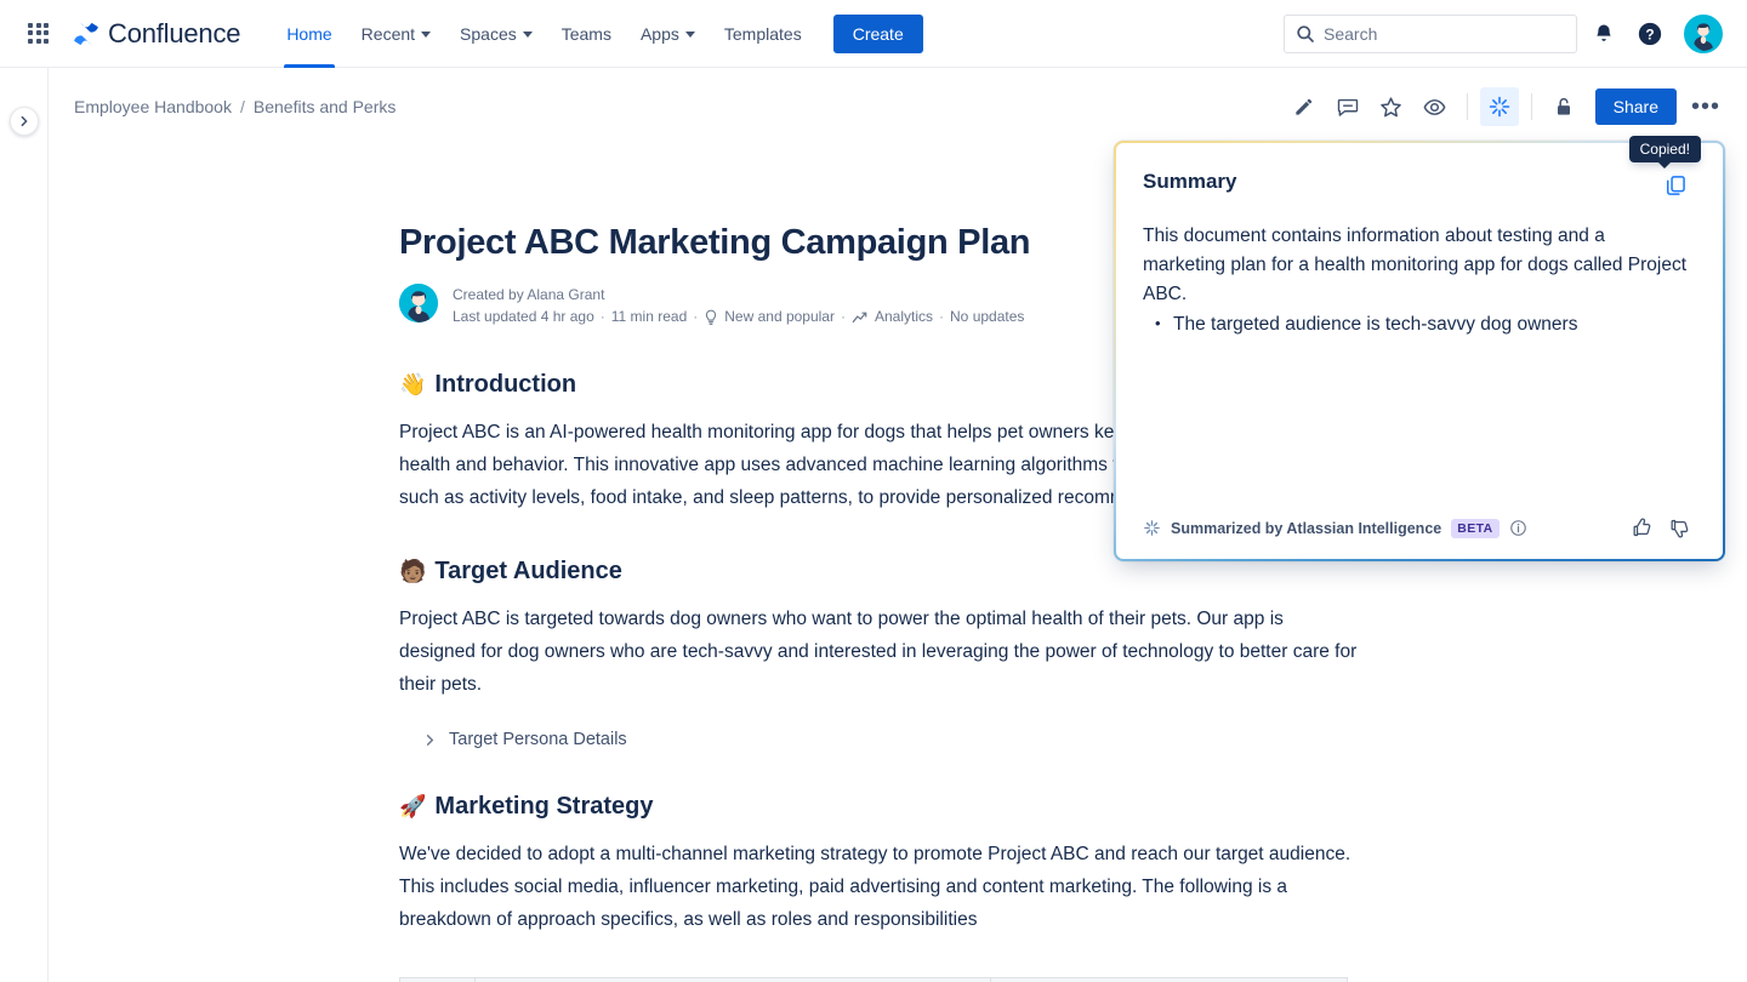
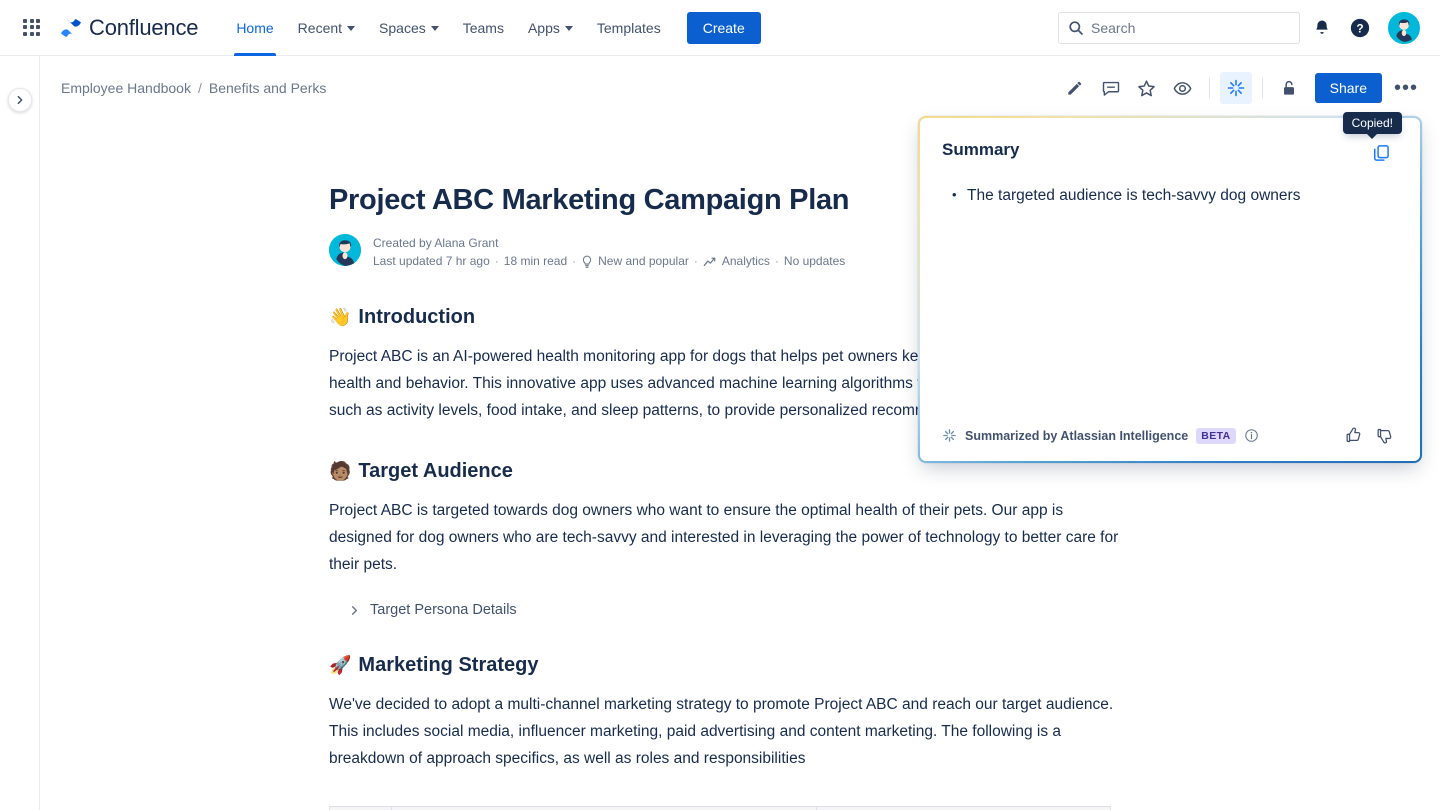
  Confluence
  Home
  Recent
  Spaces
  Teams
  Apps
  Templates
  Create
  Search
  ?
  Employee Handbook
  /
  Benefits and Perks
  Share
  •••
  Project ABC Marketing Campaign Plan
  Created by Alana Grant
- Last updated 4 hr ago
+ Last updated 7 hr ago
  ·
- 11 min read
+ 18 min read
  ·
  New and popular
  ·
  Analytics
  ·
  No updates
  👋
  Introduction
  Project ABC is an AI-powered health monitoring app for dogs that helps pet owners ke health and behavior. This innovative app uses advanced machine learning algorithms such as activity levels, food intake, and sleep patterns, to provide personalized recom
  🧑🏽
  Target Audience
- Project ABC is targeted towards dog owners who want to power the optimal health of their pets. Our app is designed for dog owners who are tech-savvy and interested in leveraging the power of technology to better care for their pets.
+ Project ABC is targeted towards dog owners who want to ensure the optimal health of their pets. Our app is designed for dog owners who are tech-savvy and interested in leveraging the power of technology to better care for their pets.
  Target Persona Details
  🚀
  Marketing Strategy
  We've decided to adopt a multi-channel marketing strategy to promote Project ABC and reach our target audience. This includes social media, influencer marketing, paid advertising and content marketing. The following is a breakdown of approach specifics, as well as roles and responsibilities
  Copied!
  Summary
- This document contains information about testing and a marketing plan for a health monitoring app for dogs called Project ABC.
  The targeted audience is tech-savvy dog owners
  Summarized by Atlassian Intelligence
  BETA
